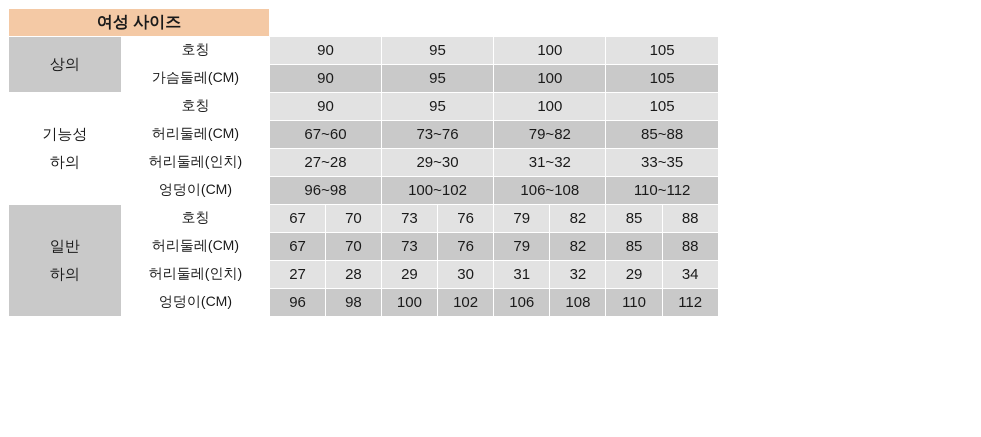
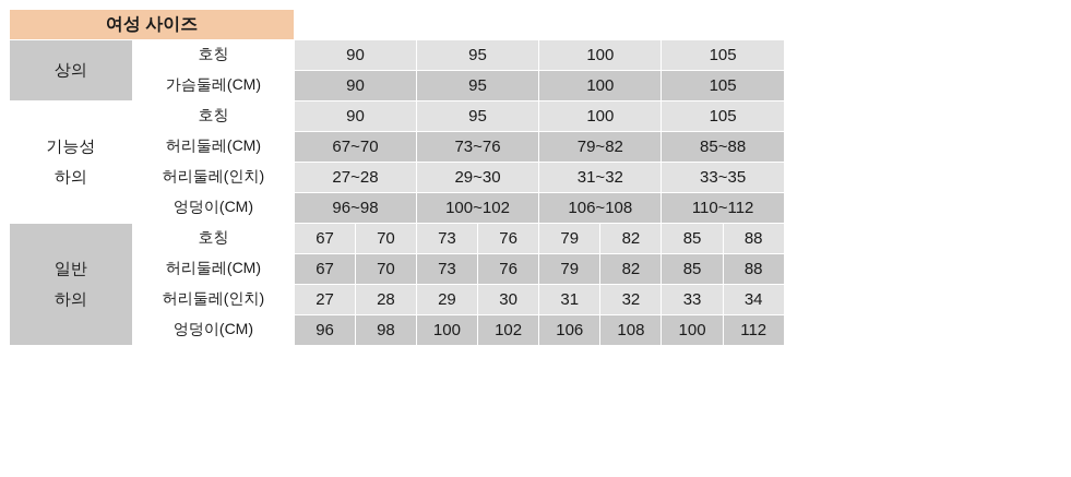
  여성 사이즈
  상의	호칭	90	95	100	105
  가슴둘레(CM)	90	95	100	105
  기능성하의	호칭	90	95	100	105
- 허리둘레(CM)	67~60	73~76	79~82	85~88
+ 허리둘레(CM)	67~70	73~76	79~82	85~88
  허리둘레(인치)	27~28	29~30	31~32	33~35
  엉덩이(CM)	96~98	100~102	106~108	110~112
  일반하의	호칭	67	70	73	76	79	82	85	88
  허리둘레(CM)	67	70	73	76	79	82	85	88
- 허리둘레(인치)	27	28	29	30	31	32	29	34
+ 허리둘레(인치)	27	28	29	30	31	32	33	34
- 엉덩이(CM)	96	98	100	102	106	108	110	112
+ 엉덩이(CM)	96	98	100	102	106	108	100	112
